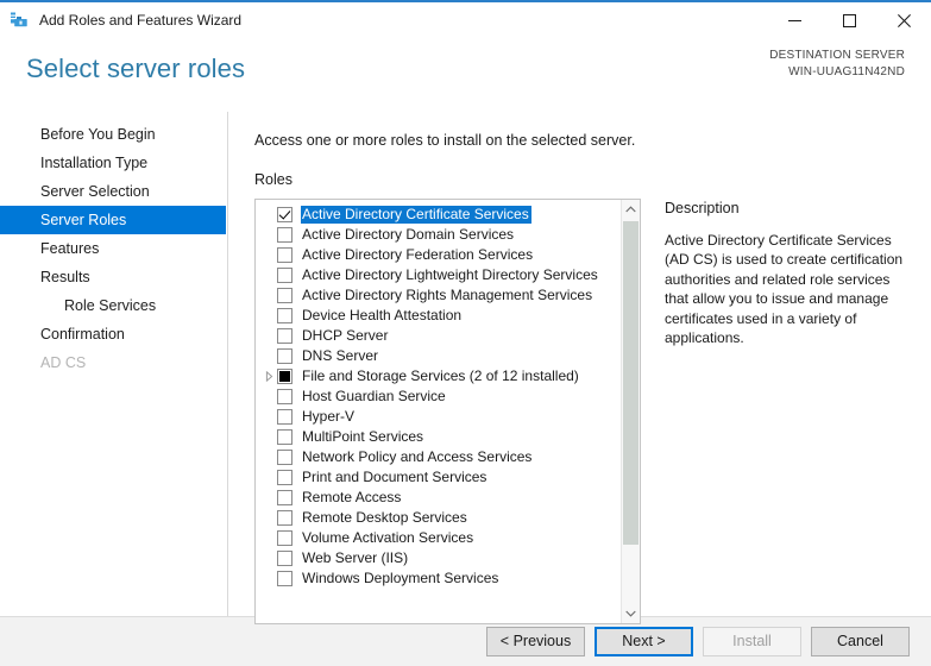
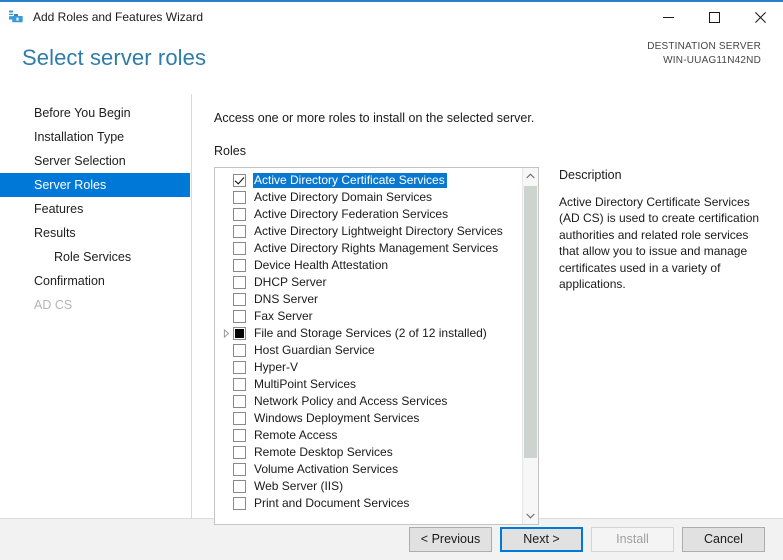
  Add Roles and Features Wizard
  Select server roles
  DESTINATION SERVER
  WIN-UUAG11N42ND
  Before You Begin
  Installation Type
  Server Selection
  Server Roles
  Features
  Results
  Role Services
  Confirmation
  AD CS
  Access one or more roles to install on the selected server.
  Roles
  Active Directory Certificate Services
  Active Directory Domain Services
  Active Directory Federation Services
  Active Directory Lightweight Directory Services
  Active Directory Rights Management Services
  Device Health Attestation
  DHCP Server
  DNS Server
+ Fax Server
  File and Storage Services (2 of 12 installed)
  Host Guardian Service
  Hyper-V
  MultiPoint Services
  Network Policy and Access Services
- Print and Document Services
+ Windows Deployment Services
  Remote Access
  Remote Desktop Services
  Volume Activation Services
  Web Server (IIS)
- Windows Deployment Services
+ Print and Document Services
  Description
  Active Directory Certificate Services (AD CS) is used to create certification authorities and related role services that allow you to issue and manage certificates used in a variety of applications.
  < Previous
  Next >
  Install
  Cancel
